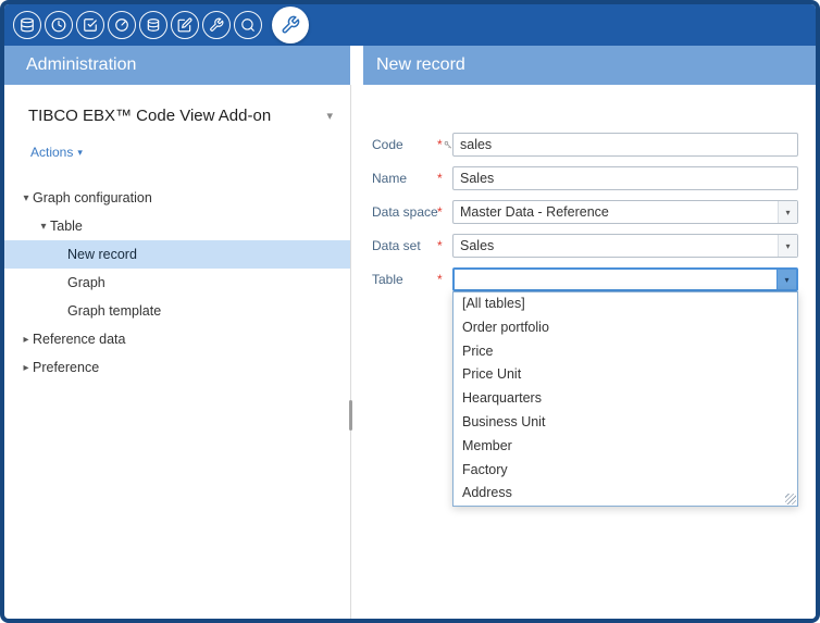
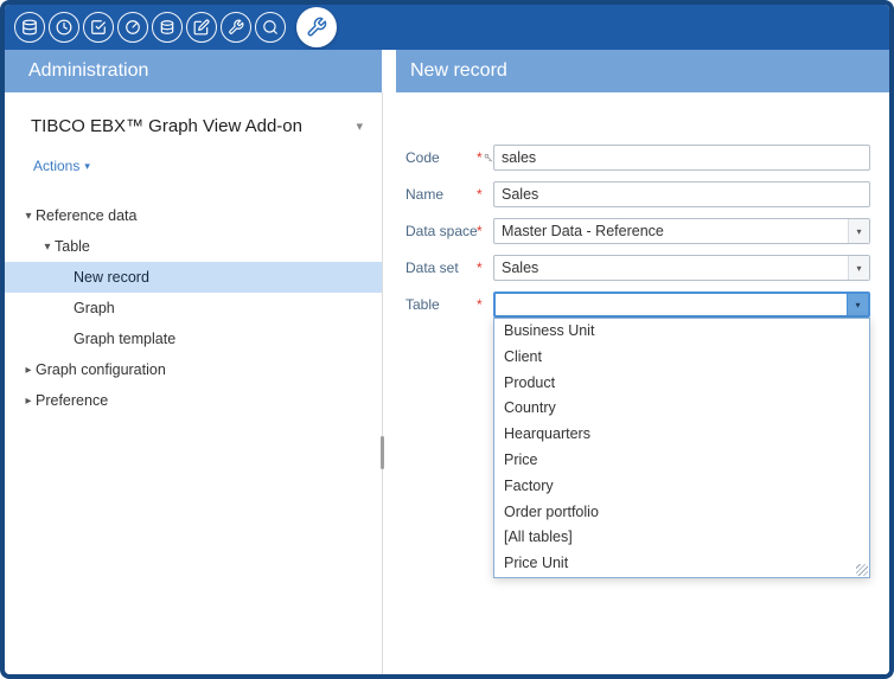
  Administration
  New record
- TIBCO EBX™ Code View Add-on
+ TIBCO EBX™ Graph View Add-on
  ▾
  Actions
  ▾
  ▾
- Graph configuration
+ Reference data
  ▾
  Table
  New record
  Graph
  Graph template
  ▸
- Reference data
+ Graph configuration
  ▸
  Preference
  Code
  *
  sales
  Name
  *
  Sales
  Data space
  *
  Master Data - Reference
  ▾
  Data set
  *
  Sales
  ▾
  Table
  *
  ▾
- [All tables]
+ Business Unit
+ Client
+ Product
+ Country
- Order portfolio
+ Hearquarters
  Price
- Price Unit
+ Factory
- Hearquarters
+ Order portfolio
- Business Unit
+ [All tables]
- Member
- Factory
+ Price Unit
- Address
